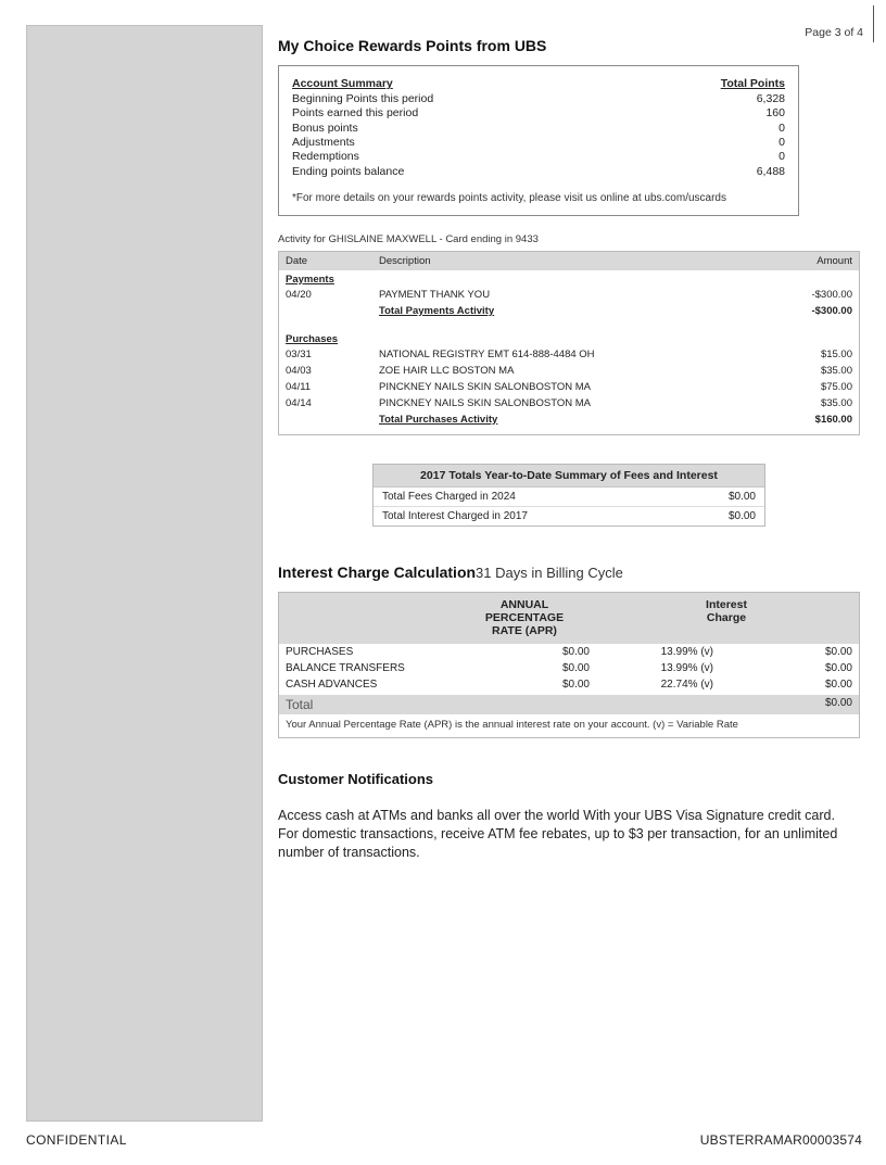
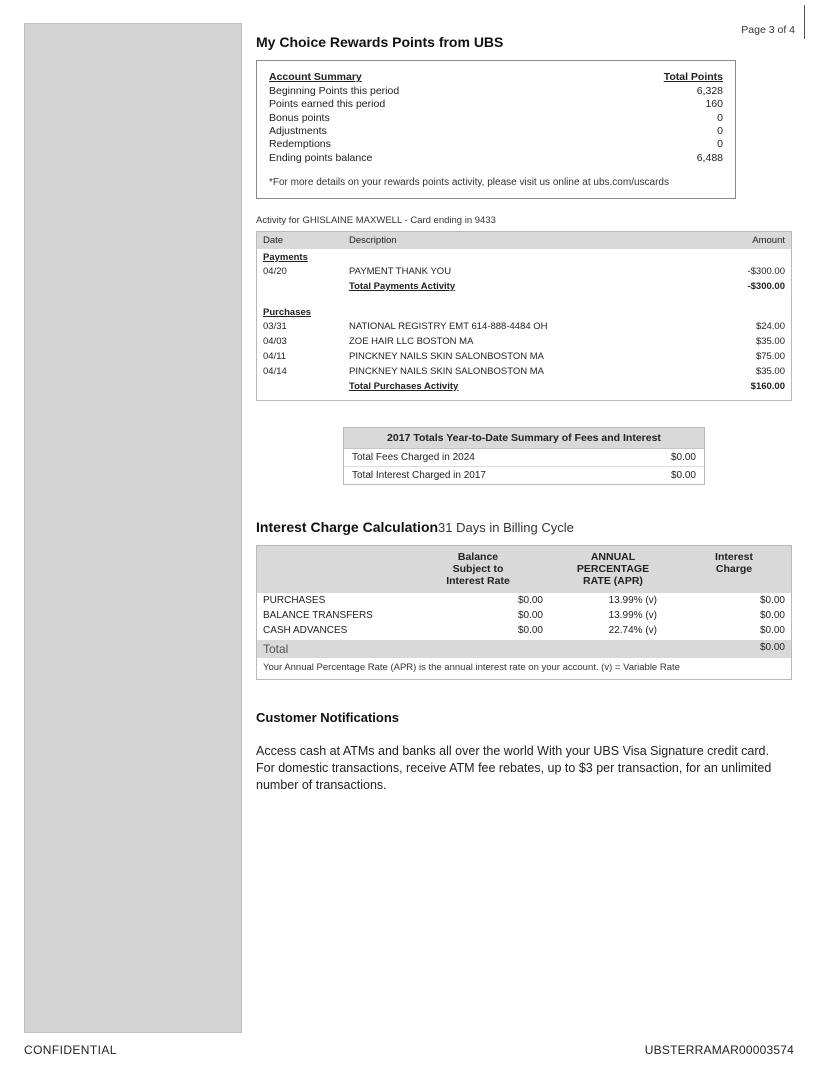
  Page 3 of 4
  My Choice Rewards Points from UBS
  Account Summary
  Total Points
  Beginning Points this period
  6,328
  Points earned this period
  160
  Bonus points
  0
  Adjustments
  0
  Redemptions
  0
  Ending points balance
  6,488
  *For more details on your rewards points activity, please visit us online at ubs.com/uscards
  Activity for GHISLAINE MAXWELL - Card ending in 9433
  Date
  Description
  Amount
  Payments
  04/20
  PAYMENT THANK YOU
  -$300.00
  Total Payments Activity
  -$300.00
  Purchases
  03/31
  NATIONAL REGISTRY EMT 614-888-4484 OH
- $15.00
+ $24.00
  04/03
  ZOE HAIR LLC BOSTON MA
  $35.00
  04/11
  PINCKNEY NAILS SKIN SALONBOSTON MA
  $75.00
  04/14
  PINCKNEY NAILS SKIN SALONBOSTON MA
  $35.00
  Total Purchases Activity
  $160.00
  2017 Totals Year-to-Date Summary of Fees and Interest
  Total Fees Charged in 2024
  $0.00
  Total Interest Charged in 2017
  $0.00
  Interest Charge Calculation31 Days in Billing Cycle
+ Balance
+ Subject to
+ Interest Rate
  ANNUAL
  PERCENTAGE
  RATE (APR)
  Interest
  Charge
  PURCHASES
  $0.00
  13.99% (v)
  $0.00
  BALANCE TRANSFERS
  $0.00
  13.99% (v)
  $0.00
  CASH ADVANCES
  $0.00
  22.74% (v)
  $0.00
  Total
  $0.00
  Your Annual Percentage Rate (APR) is the annual interest rate on your account. (v) = Variable Rate
  Customer Notifications
  Access cash at ATMs and banks all over the world With your UBS Visa Signature credit card. For domestic transactions, receive ATM fee rebates, up to $3 per transaction, for an unlimited number of transactions.
  CONFIDENTIAL
  UBSTERRAMAR00003574
